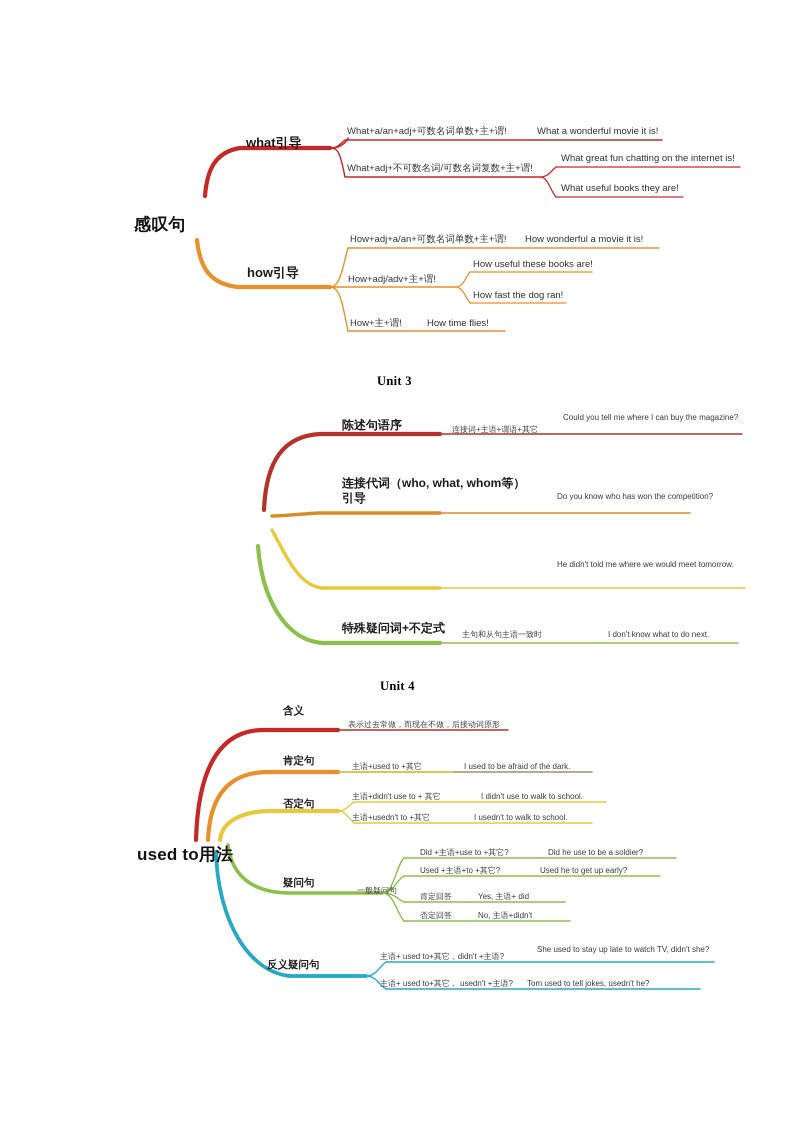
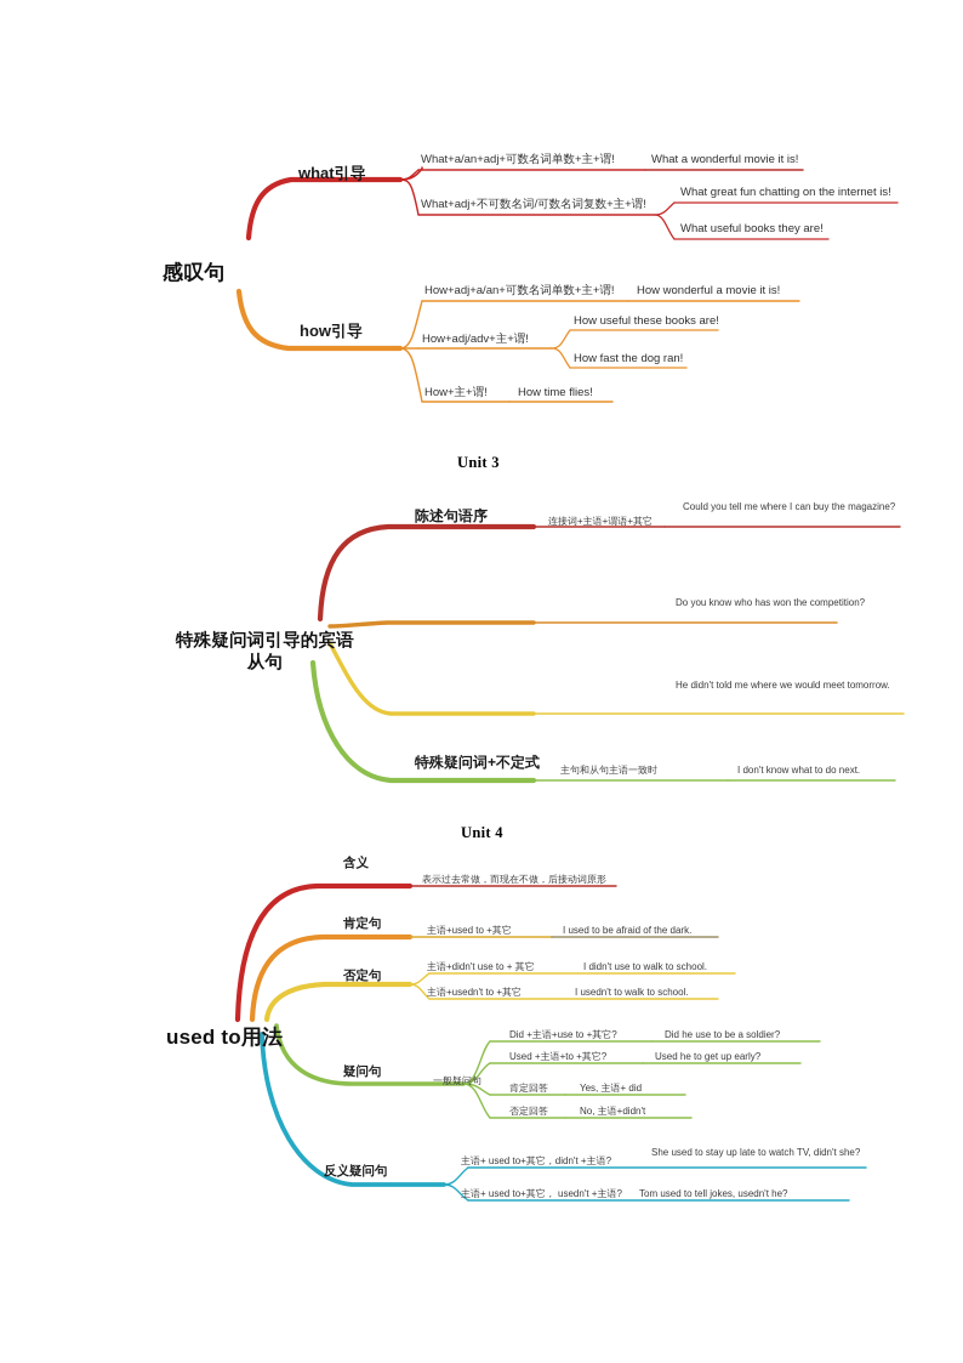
  感叹句
  what引导
  What+a/an+adj+可数名词单数+主+谓!
  What a wonderful movie it is!
  What+adj+不可数名词/可数名词复数+主+谓!
  What great fun chatting on the internet is!
  What useful books they are!
  how引导
  How+adj+a/an+可数名词单数+主+谓!
  How wonderful a movie it is!
  How+adj/adv+主+谓!
  How useful these books are!
  How fast the dog ran!
  How+主+谓!
  How time flies!
  Unit 3
+ 特殊疑问词引导的宾语
+ 从句
  陈述句语序
  连接词+主语+谓语+其它
  Could you tell me where I can buy the magazine?
- 连接代词（who, what, whom等）引导
  Do you know who has won the competition?
  He didn't told me where we would meet tomorrow.
  特殊疑问词+不定式
  主句和从句主语一致时
  I don't know what to do next.
  Unit 4
  used to用法
  含义
  表示过去常做，而现在不做，后接动词原形
  肯定句
  主语+used to +其它
  I used to be afraid of the dark.
  否定句
  主语+didn't use to + 其它
  I didn't use to walk to school.
  主语+usedn't to +其它
  I usedn't to walk to school.
  疑问句
  一般疑问句
  Did +主语+use to +其它?
  Did he use to be a soldier?
  Used +主语+to +其它?
  Used he to get up early?
  肯定回答
  Yes, 主语+ did
  否定回答
  No, 主语+didn't
  反义疑问句
  主语+ used to+其它，didn't +主语?
  She used to stay up late to watch TV, didn't she?
  主语+ used to+其它， usedn't +主语?
  Tom used to tell jokes, usedn't he?
